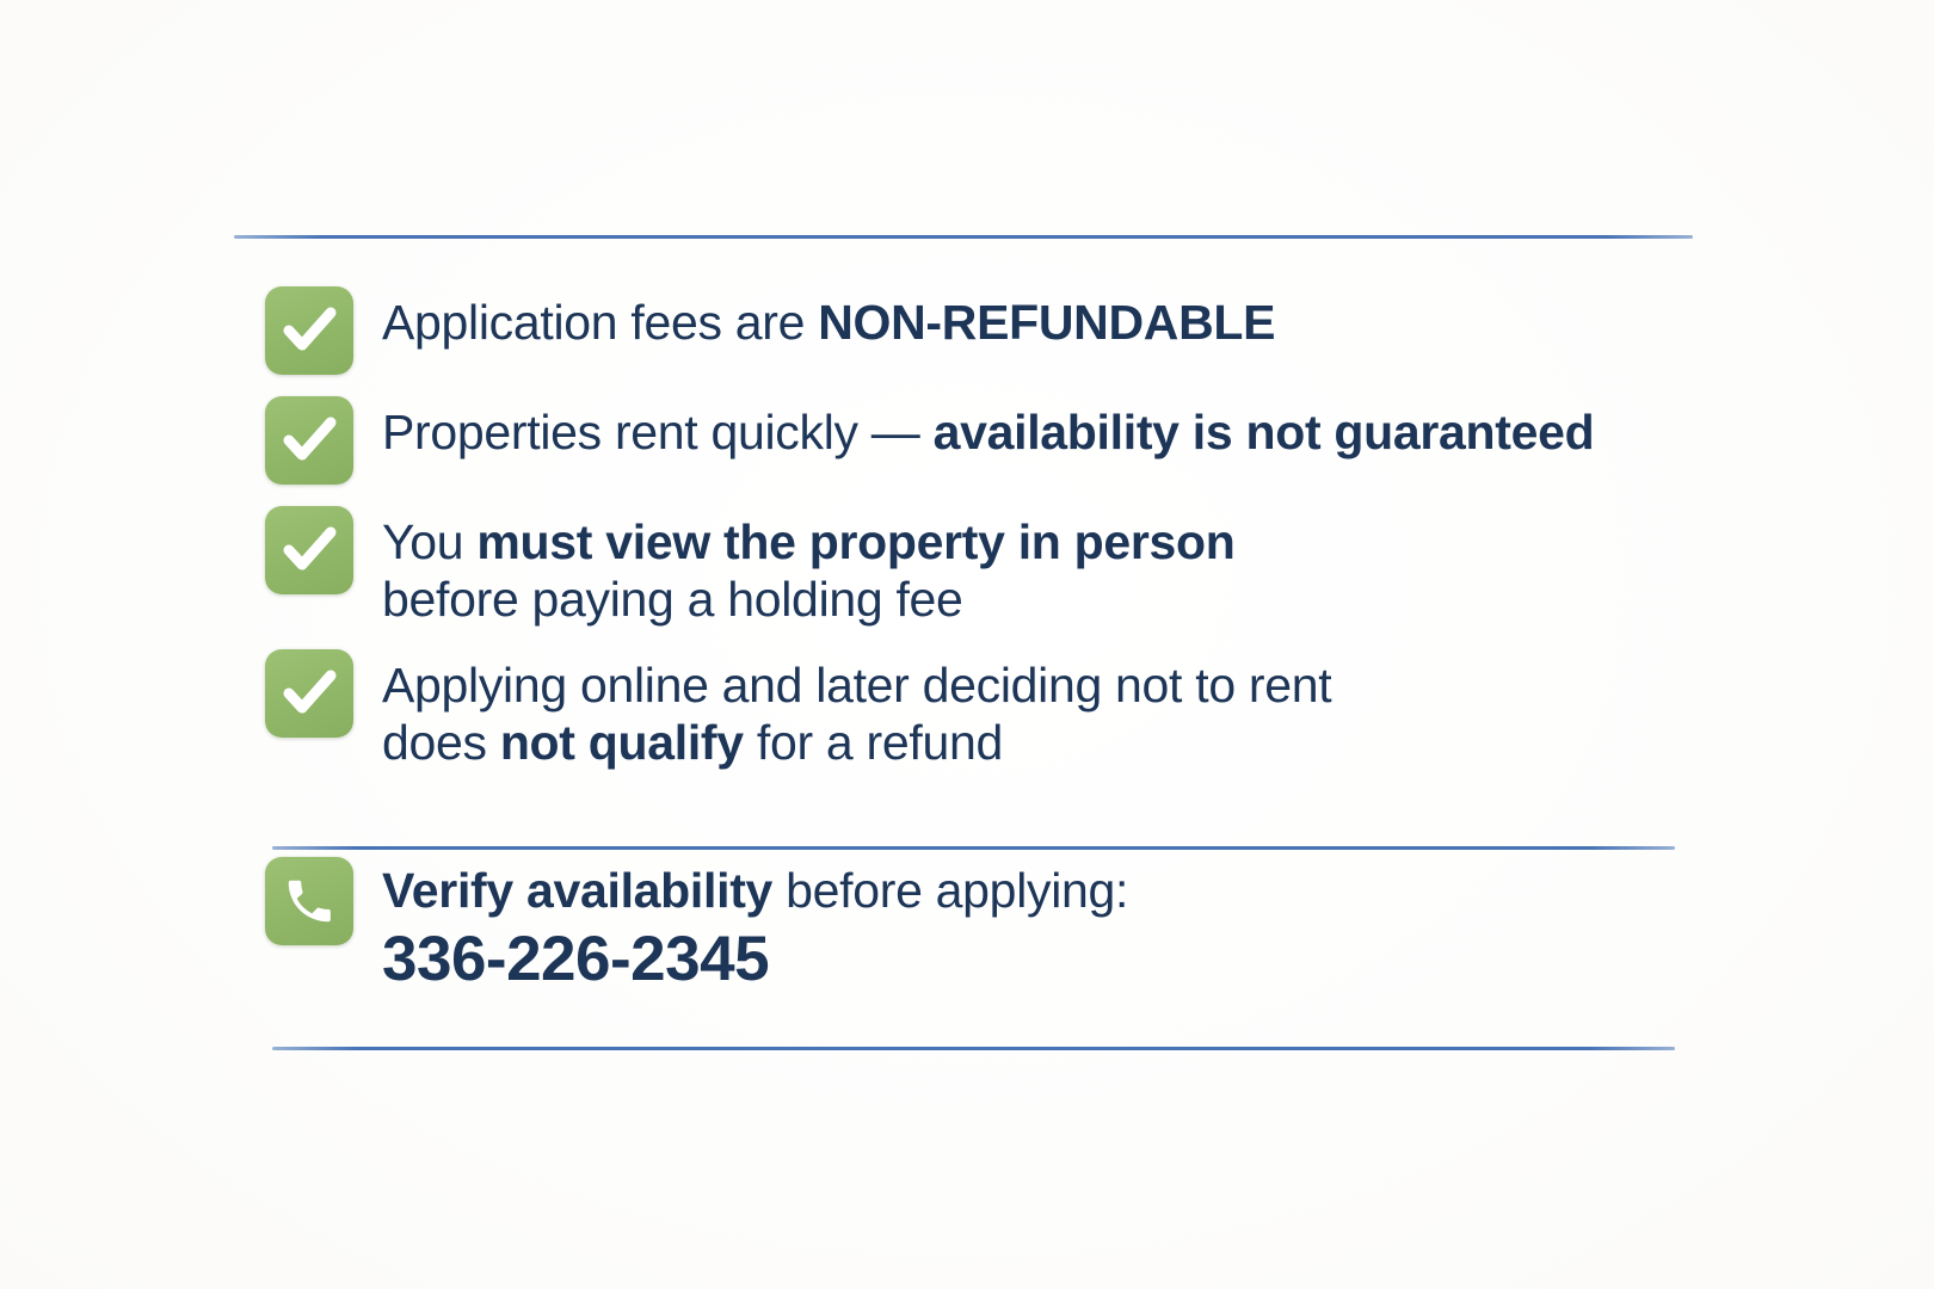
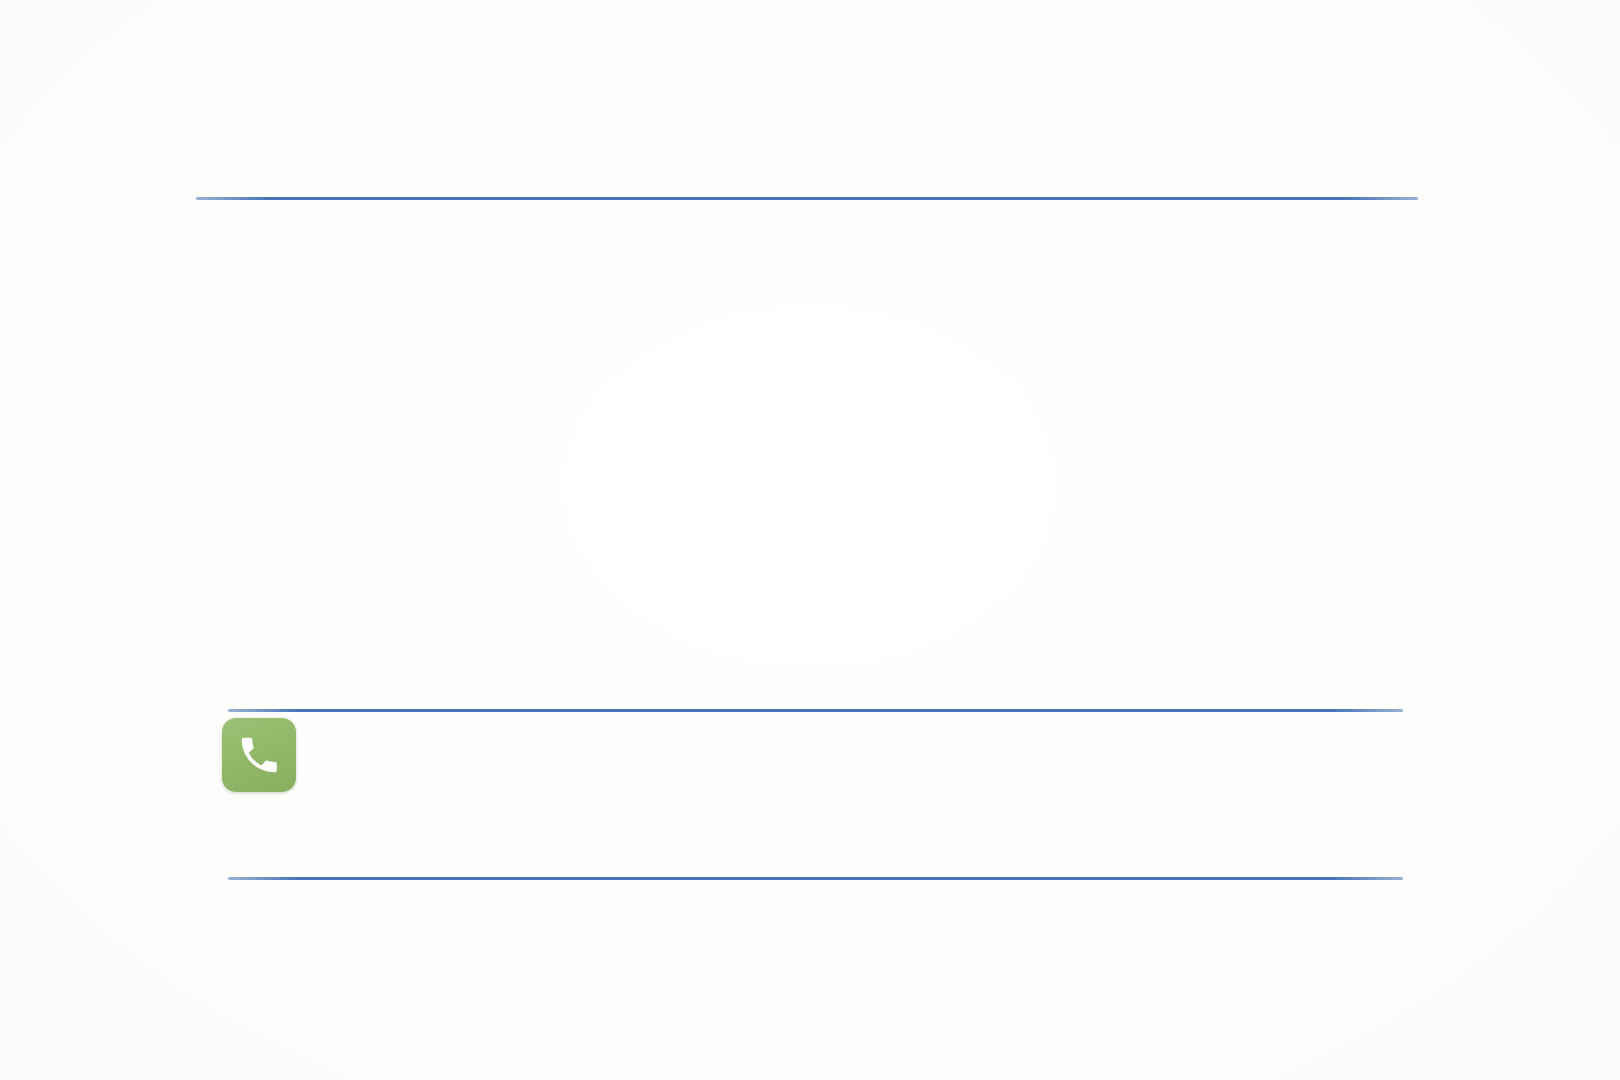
- Application fees are NON-REFUNDABLE
- Properties rent quickly — availability is not guaranteed
- You must view the property in person
- before paying a holding fee
- Applying online and later deciding not to rent
- does not qualify for a refund
- Verify availability before applying:
- 336-226-2345
